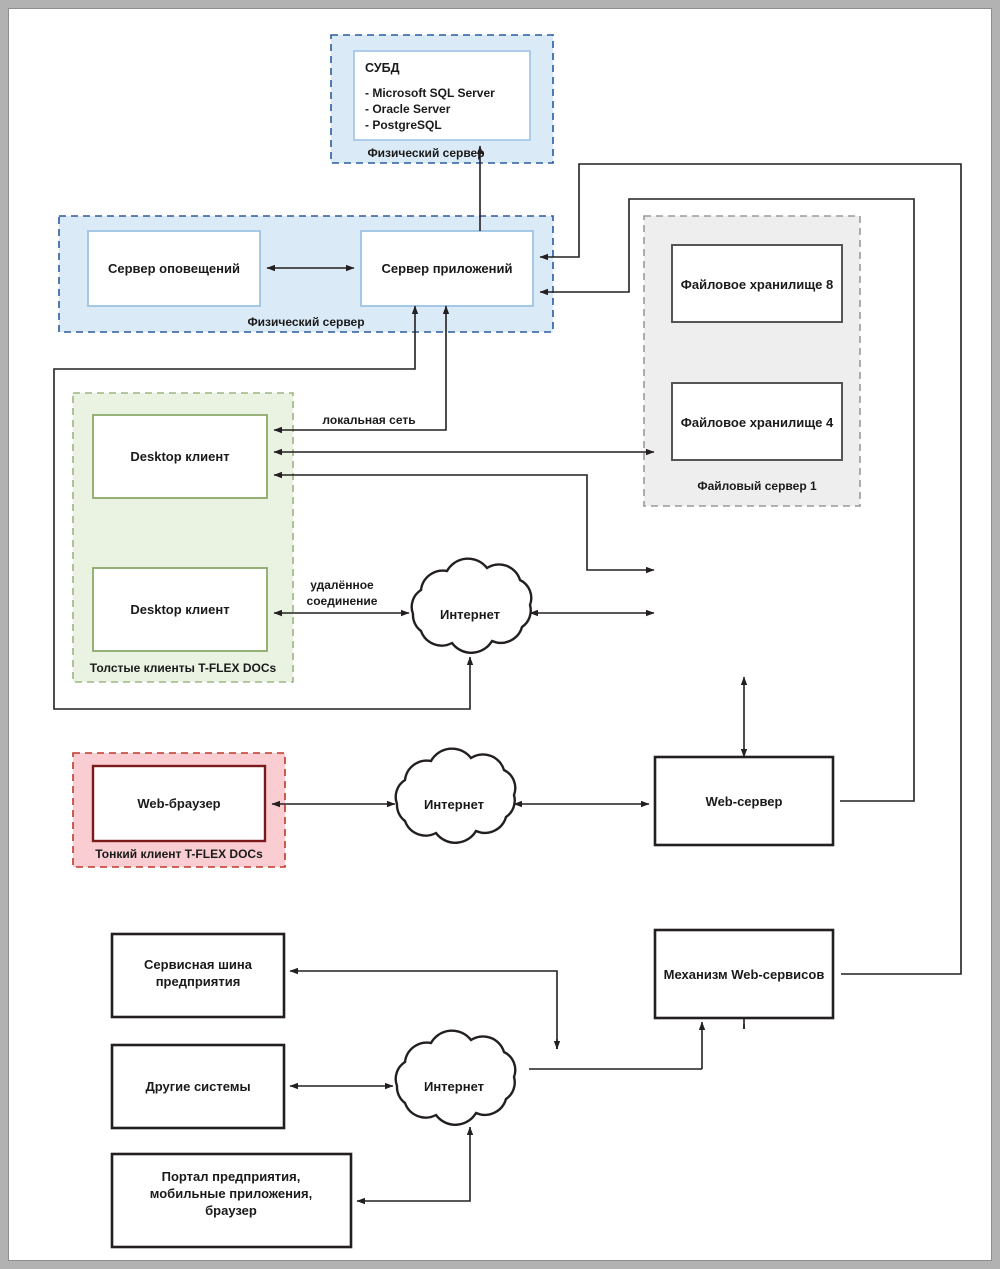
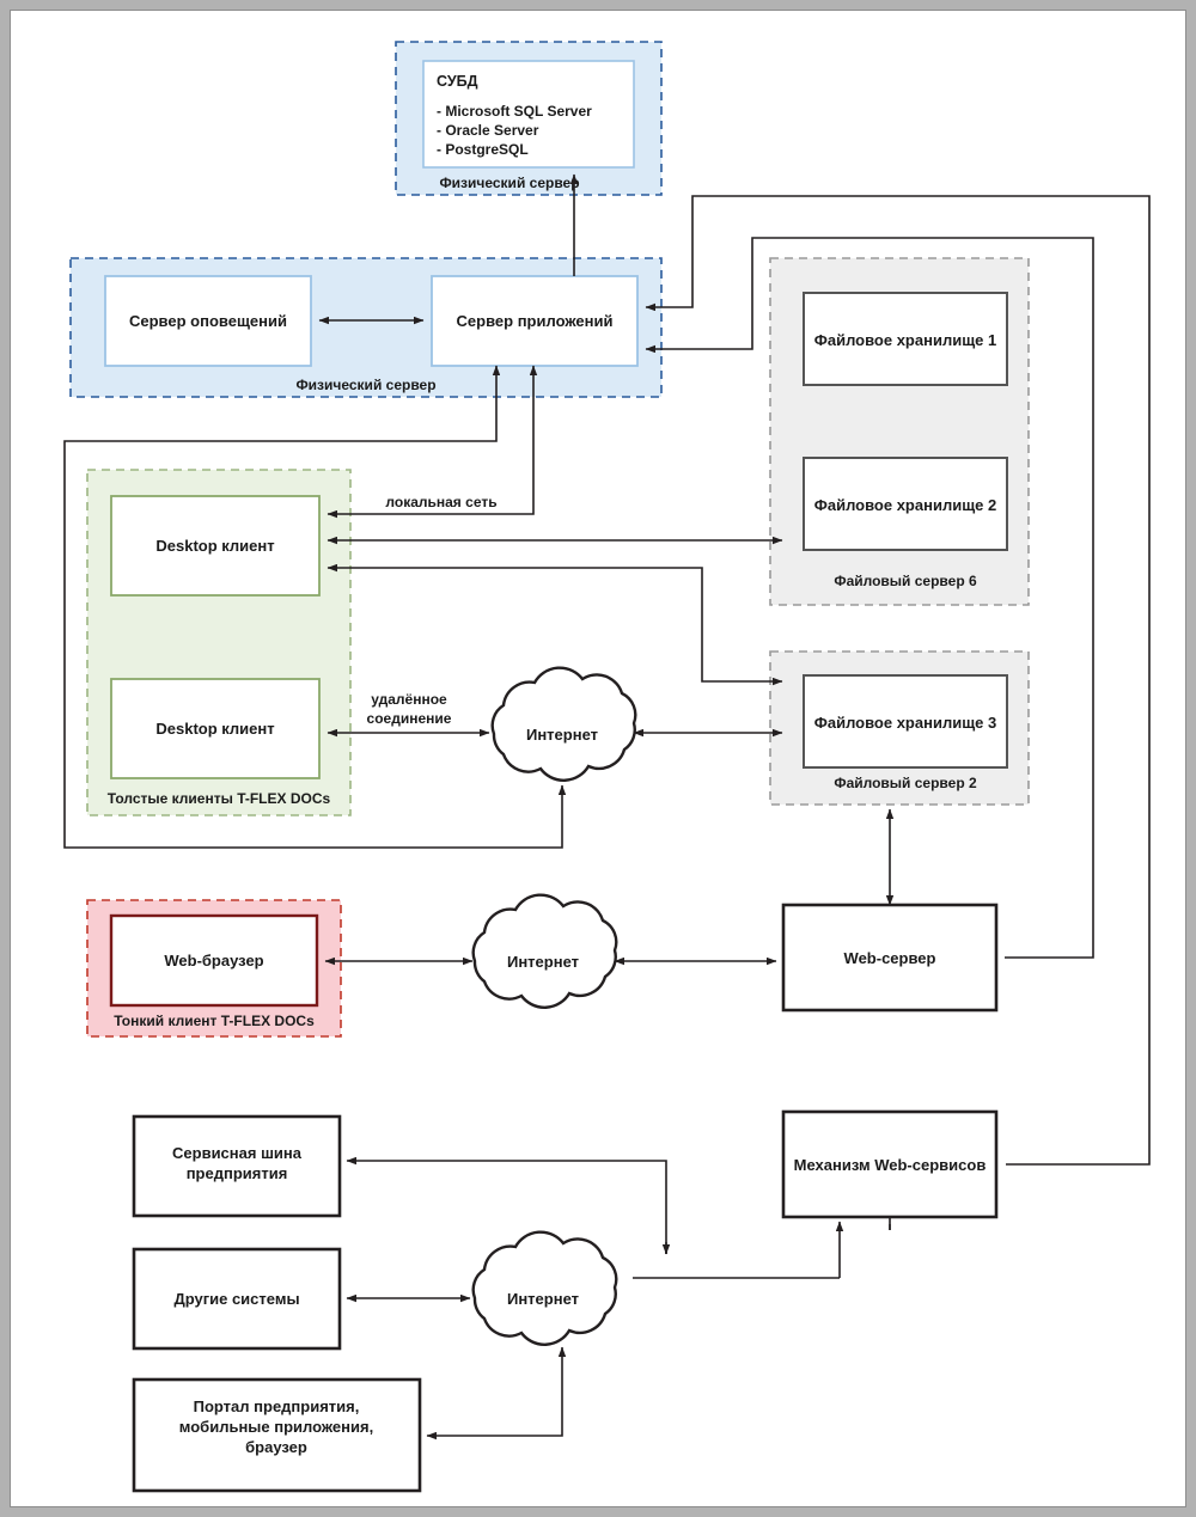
  СУБД
  - Microsoft SQL Server
  - Oracle Server
  - PostgreSQL
  Физический сервер
  Сервер оповещений
  Сервер приложений
  Физический сервер
  Desktop клиент
  Desktop клиент
  Толстые клиенты T-FLEX DOCs
  Web-браузер
  Тонкий клиент T-FLEX DOCs
- Файловое хранилище 8
+ Файловое хранилище 1
- Файловое хранилище 4
+ Файловое хранилище 2
- Файловый сервер 1
+ Файловый сервер 6
+ Файловое хранилище 3
+ Файловый сервер 2
  Web-сервер
  Механизм Web-сервисов
  Сервисная шина
  предприятия
  Другие системы
  Портал предприятия,
  мобильные приложения,
  браузер
  Интернет
  Интернет
  Интернет
  локальная сеть
  удалённое
  соединение
